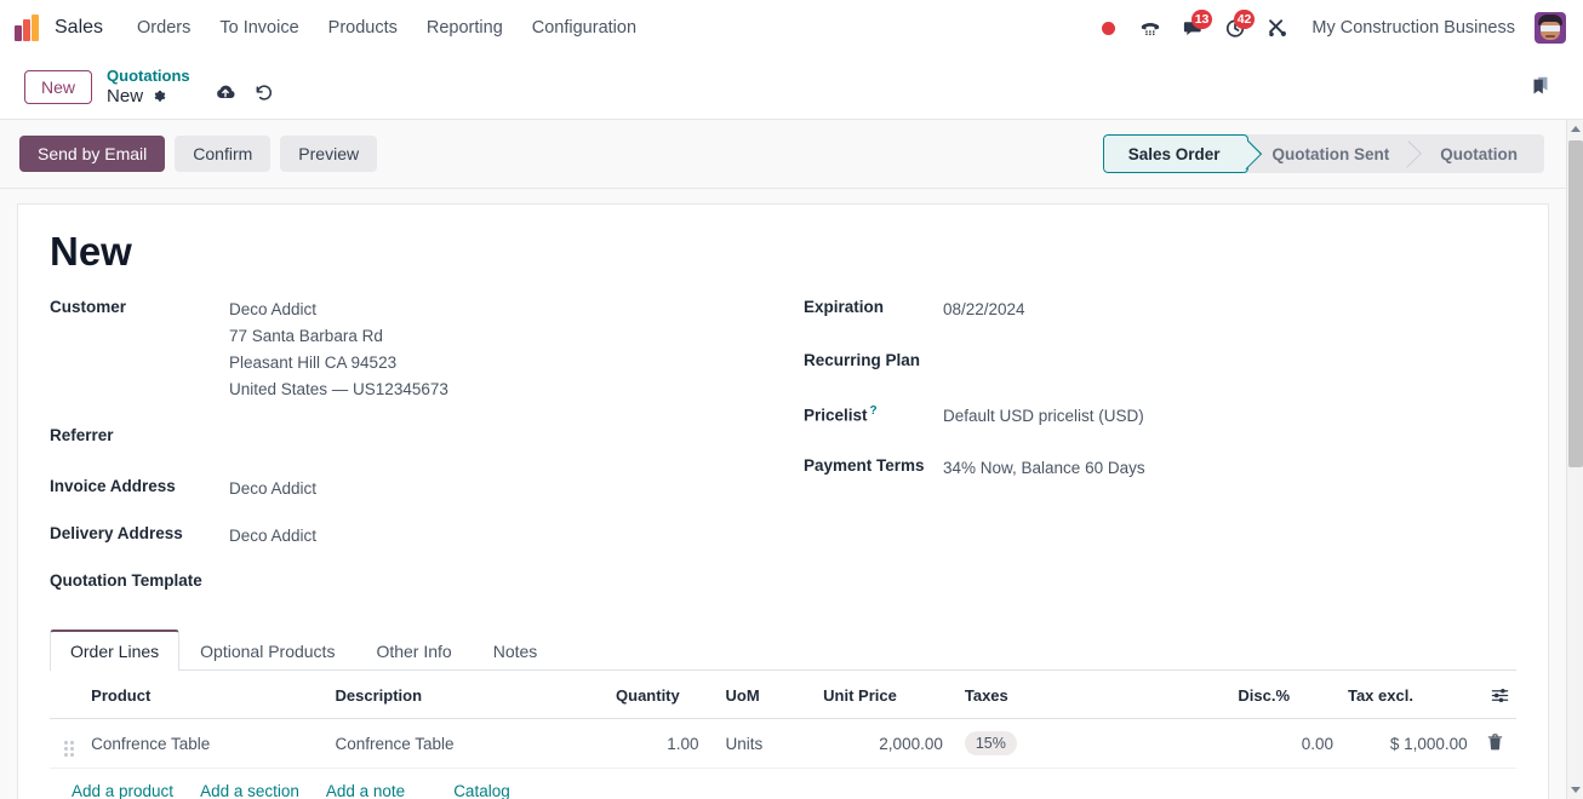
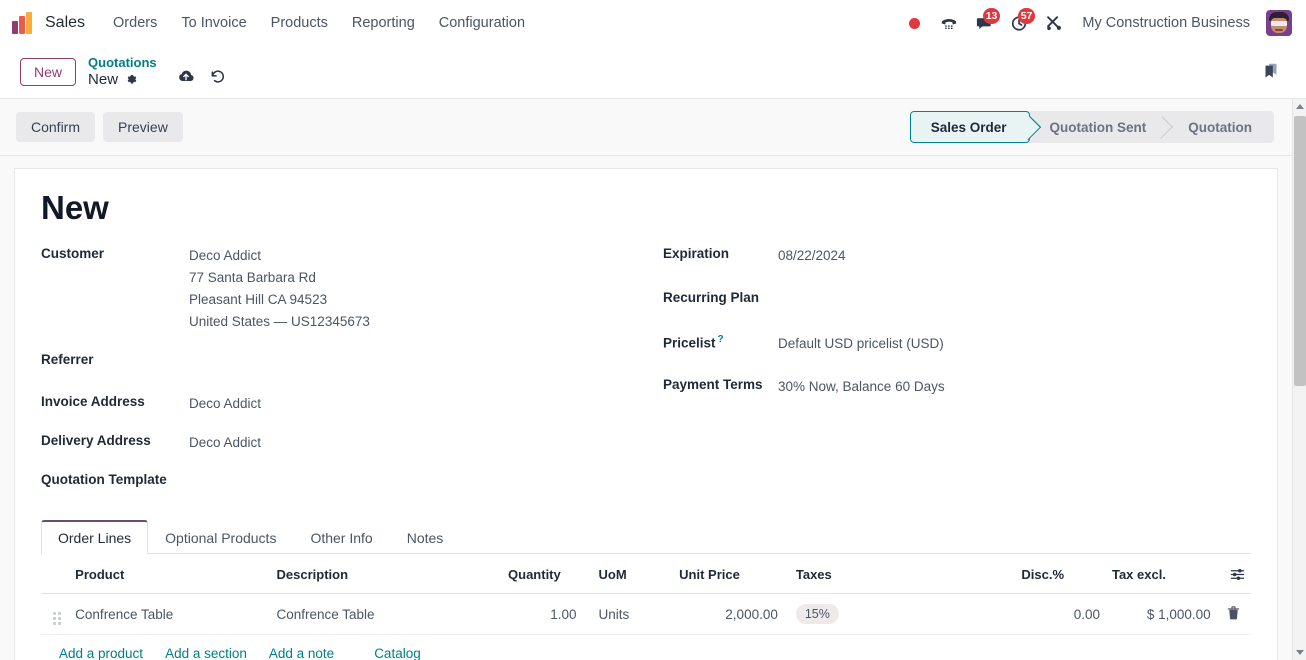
  Sales
  Orders
  To Invoice
  Products
  Reporting
  Configuration
  13
- 42
+ 57
  My Construction Business
  New
  Quotations
  New
- Send by Email
  Confirm
  Preview
  Sales Order
  Quotation Sent
  Quotation
  New
  Customer
  Deco Addict
  77 Santa Barbara Rd
  Pleasant Hill CA 94523
  United States — US12345673
  Referrer
  Invoice Address
  Deco Addict
  Delivery Address
  Deco Addict
  Quotation Template
  Expiration
  08/22/2024
  Recurring Plan
  Pricelist ?
  Default USD pricelist (USD)
  Payment Terms
- 34% Now, Balance 60 Days
+ 30% Now, Balance 60 Days
  Order Lines
  Optional Products
  Other Info
  Notes
  	Product	Description	Quantity	UoM	Unit Price	Taxes	Disc.%	Tax excl.
  	Confrence Table	Confrence Table	1.00	Units	2,000.00	15%	0.00	$ 1,000.00
  Add a product Add a section Add a note Catalog
